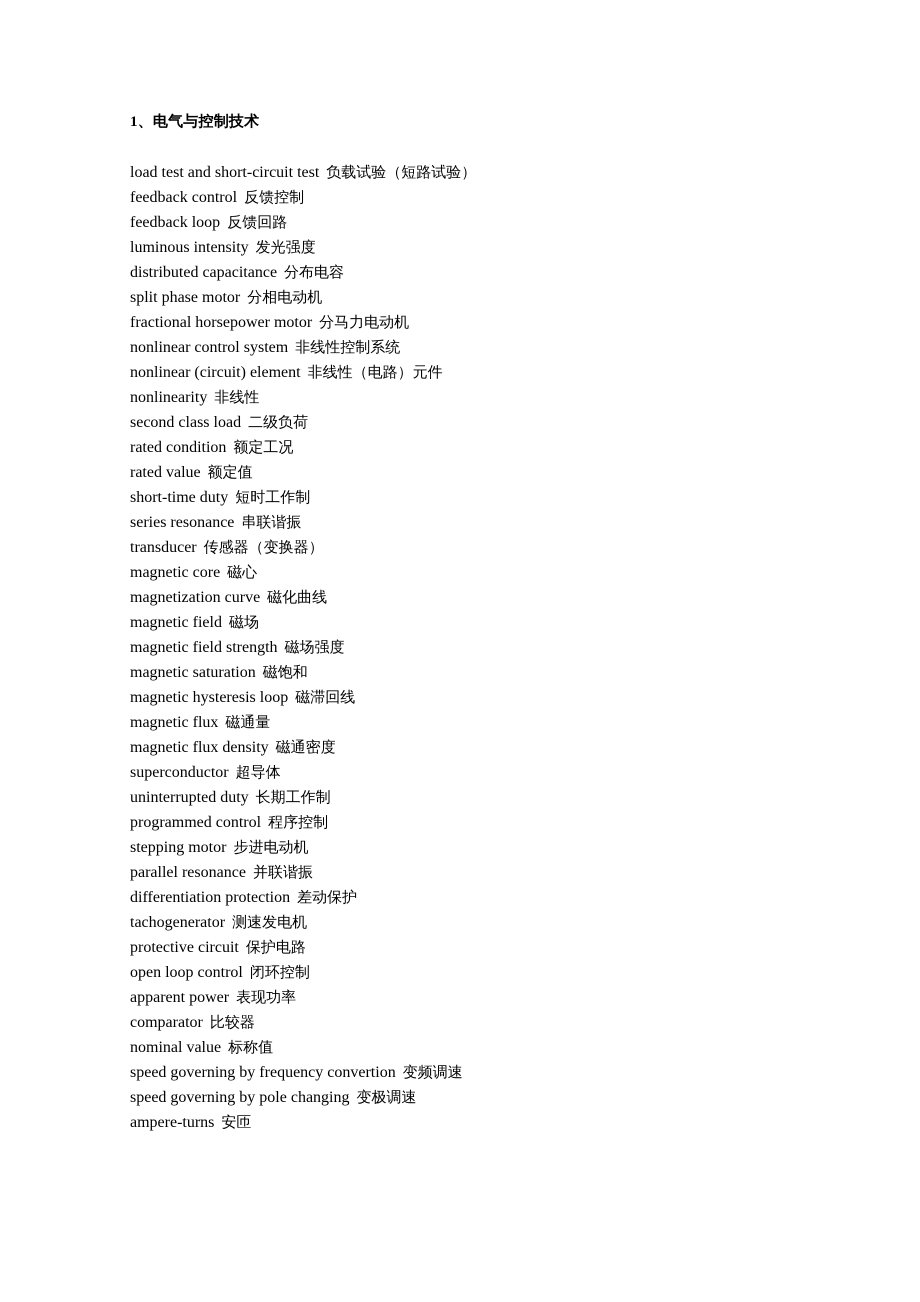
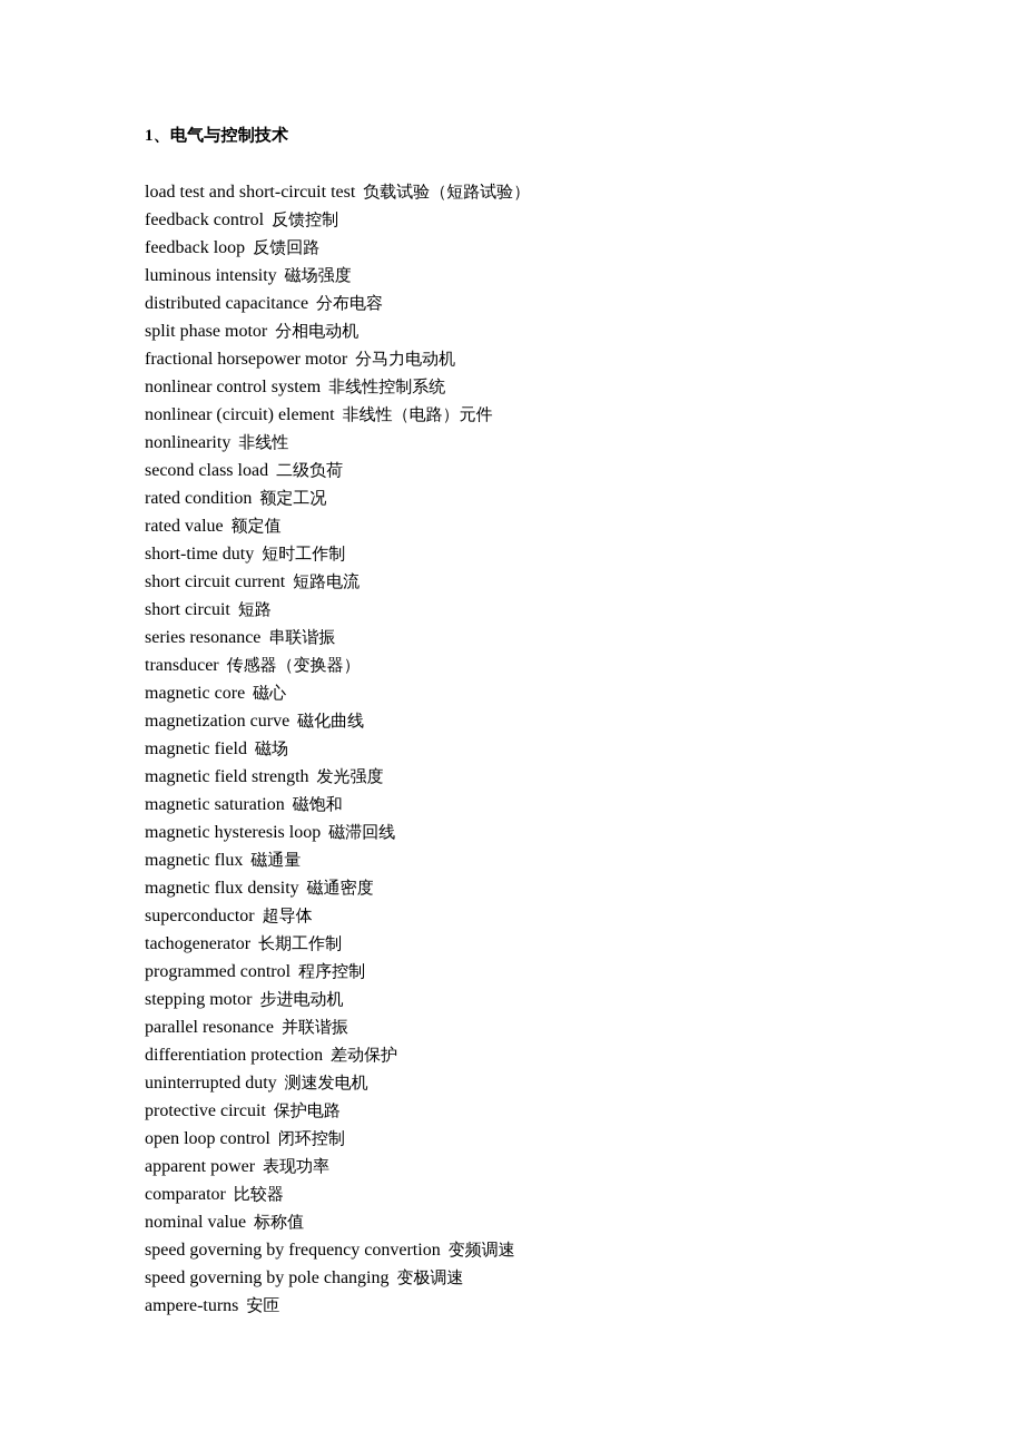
  1、电气与控制技术
  load test and short-circuit test 负载试验（短路试验）
  feedback control 反馈控制
  feedback loop 反馈回路
- luminous intensity 发光强度
+ luminous intensity 磁场强度
  distributed capacitance 分布电容
  split phase motor 分相电动机
  fractional horsepower motor 分马力电动机
  nonlinear control system 非线性控制系统
  nonlinear (circuit) element 非线性（电路）元件
  nonlinearity 非线性
  second class load 二级负荷
  rated condition 额定工况
  rated value 额定值
  short-time duty 短时工作制
+ short circuit current 短路电流
+ short circuit 短路
  series resonance 串联谐振
  transducer 传感器（变换器）
  magnetic core 磁心
  magnetization curve 磁化曲线
  magnetic field 磁场
- magnetic field strength 磁场强度
+ magnetic field strength 发光强度
  magnetic saturation 磁饱和
  magnetic hysteresis loop 磁滞回线
  magnetic flux 磁通量
  magnetic flux density 磁通密度
  superconductor 超导体
- uninterrupted duty 长期工作制
+ tachogenerator 长期工作制
  programmed control 程序控制
  stepping motor 步进电动机
  parallel resonance 并联谐振
  differentiation protection 差动保护
- tachogenerator 测速发电机
+ uninterrupted duty 测速发电机
  protective circuit 保护电路
  open loop control 闭环控制
  apparent power 表现功率
  comparator 比较器
  nominal value 标称值
  speed governing by frequency convertion 变频调速
  speed governing by pole changing 变极调速
  ampere-turns 安匝
